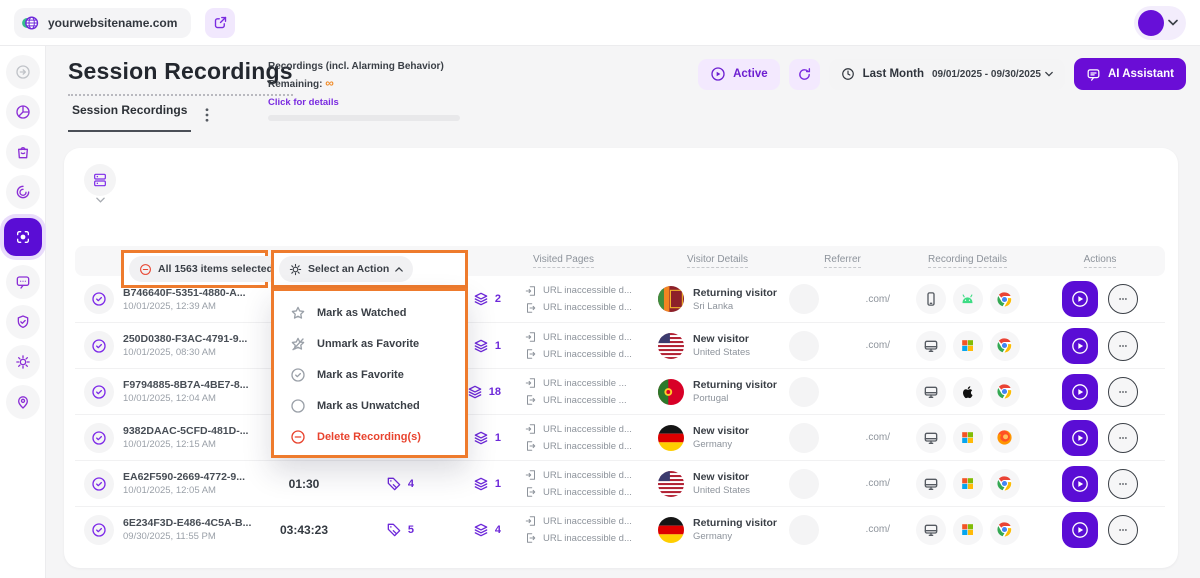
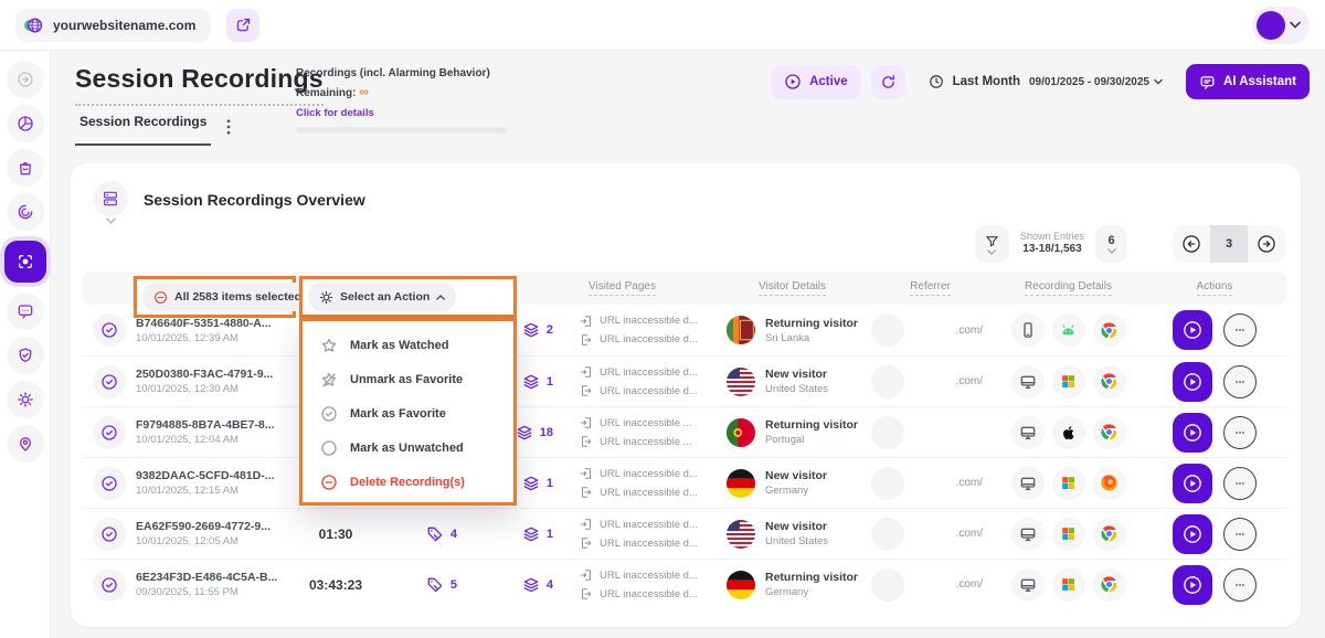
  yourwebsitename.com
  Session Recordings
  Recordings (incl. Alarming Behavior) Remaining: ∞
  Click for details
  Active
  Last Month
  09/01/2025 - 09/30/2025
  AI Assistant
  Session Recordings
+ Session Recordings Overview
+ Shown Entries
+ 13-18/1,563
+ 6
+ 3
  Visited Pages
  Visitor Details
  Referrer
  Recording Details
  Actions
  B746640F-5351-4880-A...
  10/01/2025, 12:39 AM
  2
  URL inaccessible d...
  URL inaccessible d...
  Returning visitor
  Sri Lanka
  .com/
  250D0380-F3AC-4791-9...
- 10/01/2025, 08:30 AM
+ 10/01/2025, 12:30 AM
  1
  URL inaccessible d...
  URL inaccessible d...
  New visitor
  United States
  .com/
  F9794885-8B7A-4BE7-8...
  10/01/2025, 12:04 AM
  18
  URL inaccessible ...
  URL inaccessible ...
  Returning visitor
  Portugal
  9382DAAC-5CFD-481D-...
  10/01/2025, 12:15 AM
  1
  URL inaccessible d...
  URL inaccessible d...
  New visitor
  Germany
  .com/
  EA62F590-2669-4772-9...
  10/01/2025, 12:05 AM
  01:30
  4
  1
  URL inaccessible d...
  URL inaccessible d...
  New visitor
  United States
  .com/
  6E234F3D-E486-4C5A-B...
  09/30/2025, 11:55 PM
  03:43:23
  5
  4
  URL inaccessible d...
  URL inaccessible d...
  Returning visitor
  Germany
  .com/
- All 1563 items selected
+ All 2583 items selected
  Select an Action
  Mark as Watched
  Unmark as Favorite
  Mark as Favorite
  Mark as Unwatched
  Delete Recording(s)
